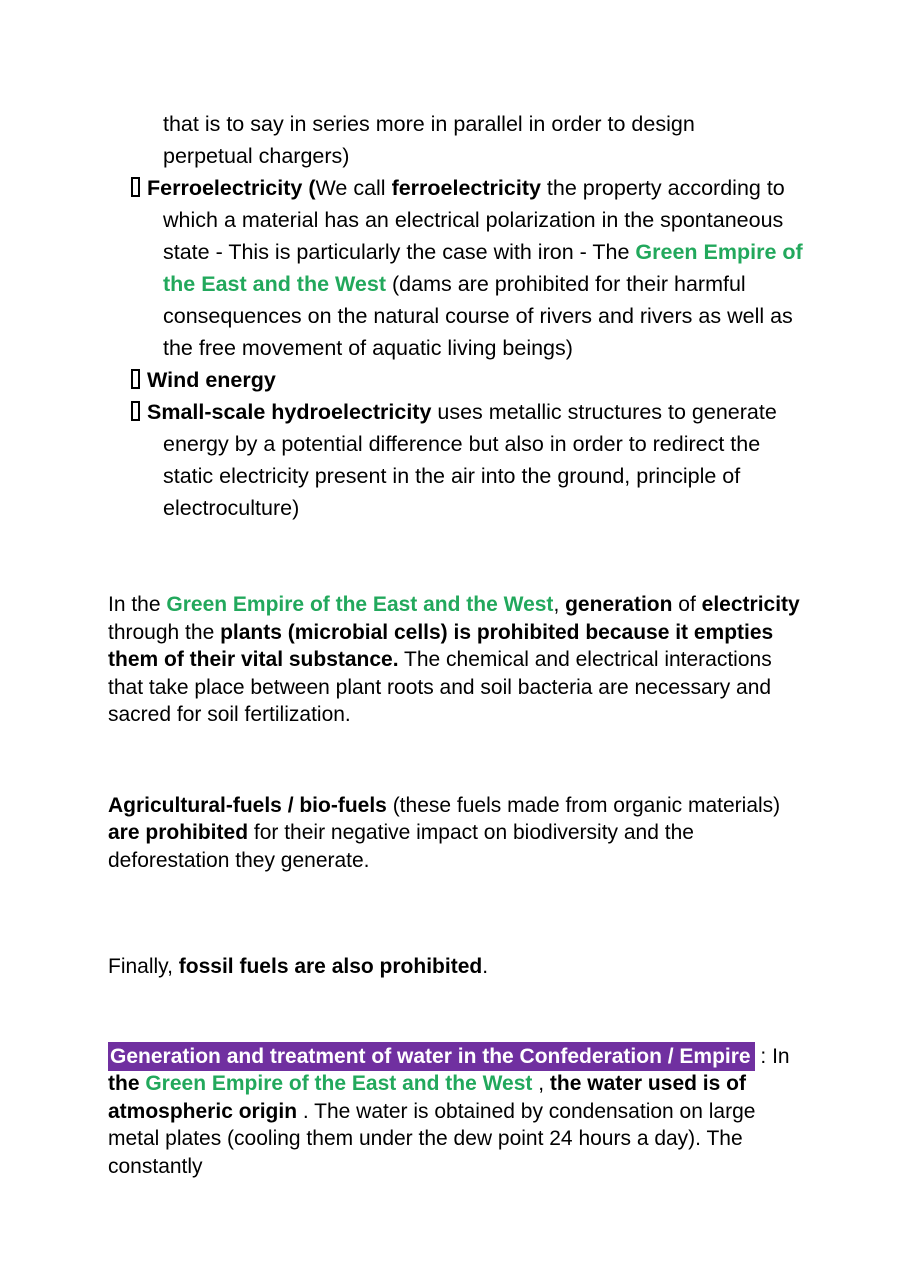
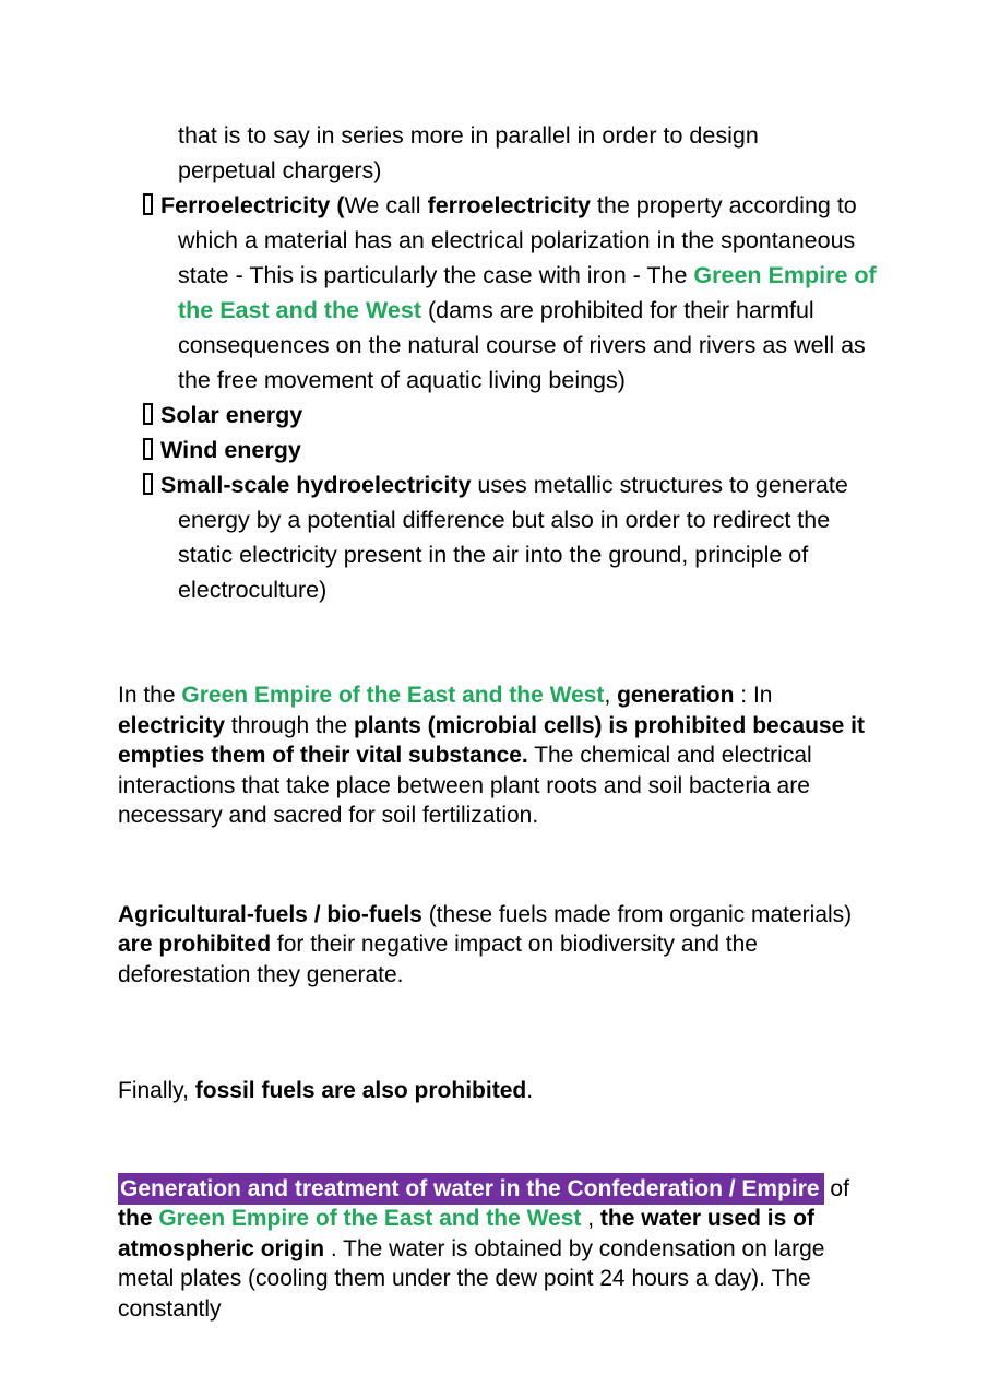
  that is to say in series more in parallel in order to design perpetual chargers)
  Ferroelectricity (We call ferroelectricity the property according to which a material has an electrical polarization in the spontaneous state - This is particularly the case with iron - The Green Empire of the East and the West (dams are prohibited for their harmful consequences on the natural course of rivers and rivers as well as the free movement of aquatic living beings)
+ Solar energy
  Wind energy
  Small-scale hydroelectricity uses metallic structures to generate energy by a potential difference but also in order to redirect the static electricity present in the air into the ground, principle of electroculture)
- In the Green Empire of the East and the West, generation of electricity through the plants (microbial cells) is prohibited because it empties them of their vital substance. The chemical and electrical interactions that take place between plant roots and soil bacteria are necessary and sacred for soil fertilization.
+ In the Green Empire of the East and the West, generation : In electricity through the plants (microbial cells) is prohibited because it empties them of their vital substance. The chemical and electrical interactions that take place between plant roots and soil bacteria are necessary and sacred for soil fertilization.
  Agricultural-fuels / bio-fuels (these fuels made from organic materials) are prohibited for their negative impact on biodiversity and the deforestation they generate.
  Finally, fossil fuels are also prohibited.
- Generation and treatment of water in the Confederation / Empire : In the Green Empire of the East and the West , the water used is of atmospheric origin . The water is obtained by condensation on large metal plates (cooling them under the dew point 24 hours a day). The constantly
+ Generation and treatment of water in the Confederation / Empire of the Green Empire of the East and the West , the water used is of atmospheric origin . The water is obtained by condensation on large metal plates (cooling them under the dew point 24 hours a day). The constantly
